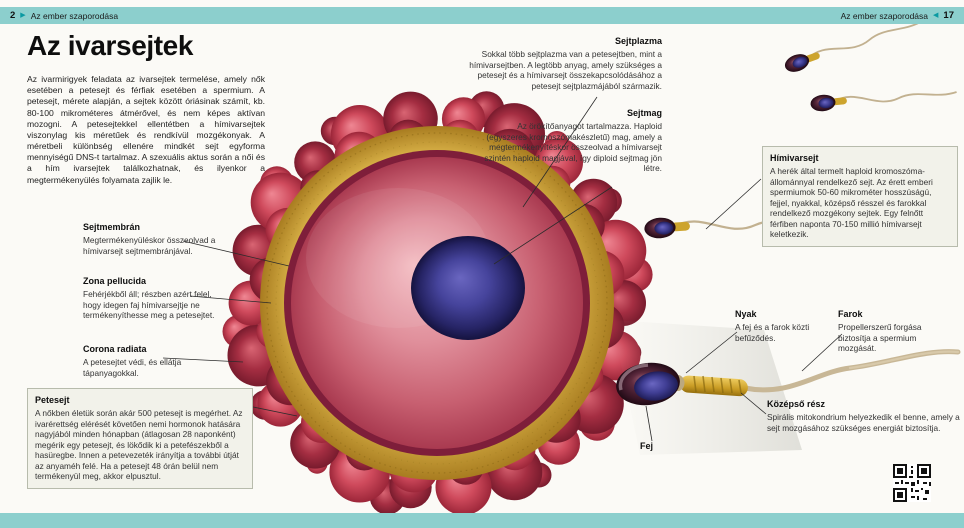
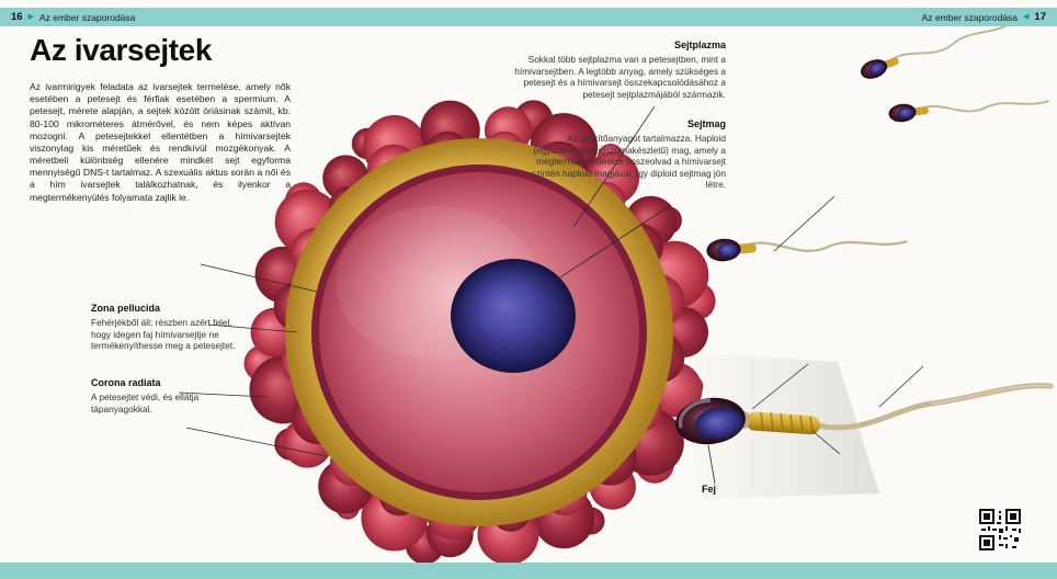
- 2
+ 16
  Az ember szaporodása
  Az ember szaporodása
  17
  Az ivarsejtek
  Az ivarmirigyek feladata az ivarsejtek termelése, amely nők esetében a petesejt és férfiak esetében a spermium. A petesejt, mérete alapján, a sejtek között óriásinak számít, kb. 80-100 mikrométeres átmérővel, és nem képes aktívan mozogni. A petesejtekkel ellentétben a hímivarsejtek viszonylag kis méretűek és rendkívül mozgékonyak. A méretbeli különbség ellenére mindkét sejt egyforma mennyiségű DNS-t tartalmaz. A szexuális aktus során a női és a hím ivarsejtek találkozhatnak, és ilyenkor a megtermékenyülés folyamata zajlik le.
  Sejtplazma
  Sokkal több sejtplazma van a petesejtben, mint a hímivarsejtben. A legtöbb anyag, amely szükséges a petesejt és a hímivarsejt összekapcsolódásához a petesejt sejtplazmájából származik.
  Sejtmag
  Az örökítőanyagot tartalmazza. Haploid (egyszeres kromoszómakészletű) mag, amely a megtermékenyítéskor összeolvad a hímivarsejt szintén haploid magjával, így diploid sejtmag jön létre.
- Hímivarsejt
- A herék által termelt haploid kromoszóma-állománnyal rendelkező sejt. Az érett emberi spermiumok 50-60 mikrométer hosszúságú, fejjel, nyakkal, középső résszel és farokkal rendelkező mozgékony sejtek. Egy felnőtt férfiben naponta 70-150 millió hímivarsejt keletkezik.
- Sejtmembrán
- Megtermékenyüléskor összeolvad a hímivarsejt sejtmembránjával.
  Zona pellucida
  Fehérjékből áll; részben azért felel, hogy idegen faj hímivarsejtje ne termékenyíthesse meg a petesejtet.
  Corona radiata
  A petesejtet védi, és ellátja tápanyagokkal.
- Petesejt
- A nőkben életük során akár 500 petesejt is megérhet. Az ivarérettség elérését követően nemi hormonok hatására nagyjából minden hónapban (átlagosan 28 naponként) megérik egy petesejt, és lökődik ki a petefészekből a hasüregbe. Innen a petevezeték irányítja a további útját az anyaméh felé. Ha a petesejt 48 órán belül nem termékenyül meg, akkor elpusztul.
- Nyak
- A fej és a farok közti befűződés.
- Farok
- Propellerszerű forgása biztosítja a spermium mozgását.
- Középső rész
- Spirális mitokondrium helyezkedik el benne, amely a sejt mozgásához szükséges energiát biztosítja.
  Fej
